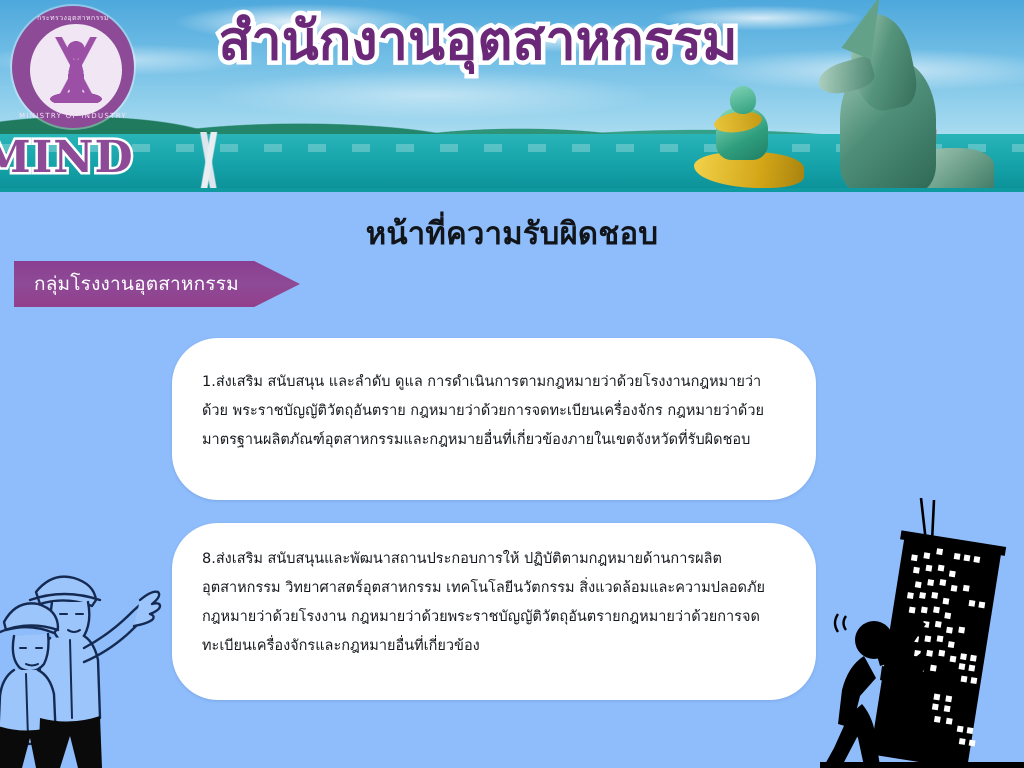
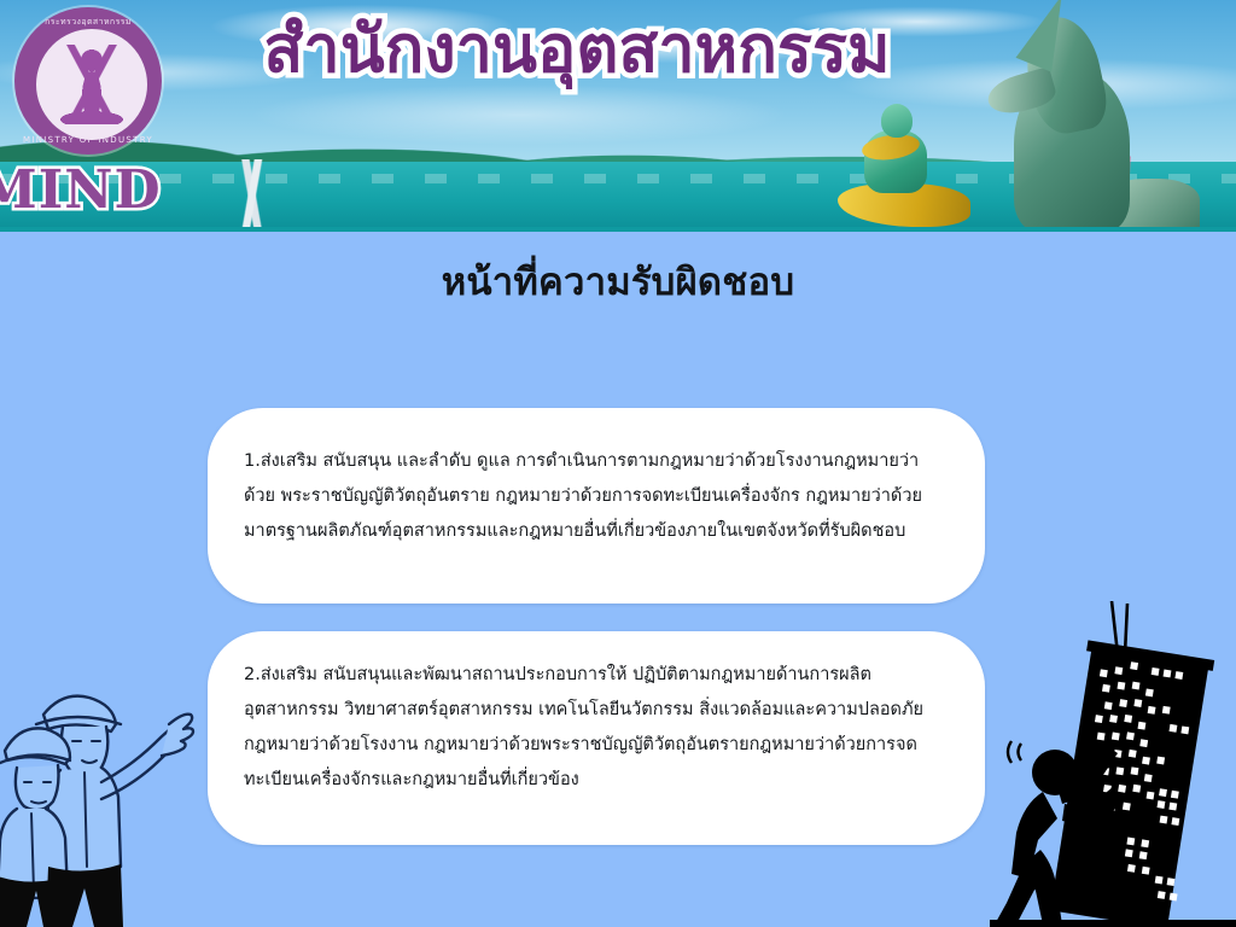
  กระทรวงอุตสาหกรรม
  MINISTRY OF INDUSTRY
  MIND
  สำนักงานอุตสาหกรรม
  หน้าที่ความรับผิดชอบ
- กลุ่มโรงงานอุตสาหกรรม
  1.ส่งเสริม สนับสนุน และลำดับ ดูแล การดำเนินการตามกฎหมายว่าด้วยโรงงานกฎหมายว่าด้วย พระราชบัญญัติวัตถุอันตราย กฎหมายว่าด้วยการจดทะเบียนเครื่องจักร กฎหมายว่าด้วยมาตรฐานผลิตภัณฑ์อุตสาหกรรมและกฎหมายอื่นที่เกี่ยวข้องภายในเขตจังหวัดที่รับผิดชอบ
- 8.ส่งเสริม สนับสนุนและพัฒนาสถานประกอบการให้ ปฏิบัติตามกฎหมายด้านการผลิตอุตสาหกรรม วิทยาศาสตร์อุตสาหกรรม เทคโนโลยีนวัตกรรม สิ่งแวดล้อมและความปลอดภัย กฎหมายว่าด้วยโรงงาน กฎหมายว่าด้วยพระราชบัญญัติวัตถุอันตรายกฎหมายว่าด้วยการจดทะเบียนเครื่องจักรและกฎหมายอื่นที่เกี่ยวข้อง
+ 2.ส่งเสริม สนับสนุนและพัฒนาสถานประกอบการให้ ปฏิบัติตามกฎหมายด้านการผลิตอุตสาหกรรม วิทยาศาสตร์อุตสาหกรรม เทคโนโลยีนวัตกรรม สิ่งแวดล้อมและความปลอดภัย กฎหมายว่าด้วยโรงงาน กฎหมายว่าด้วยพระราชบัญญัติวัตถุอันตรายกฎหมายว่าด้วยการจดทะเบียนเครื่องจักรและกฎหมายอื่นที่เกี่ยวข้อง
